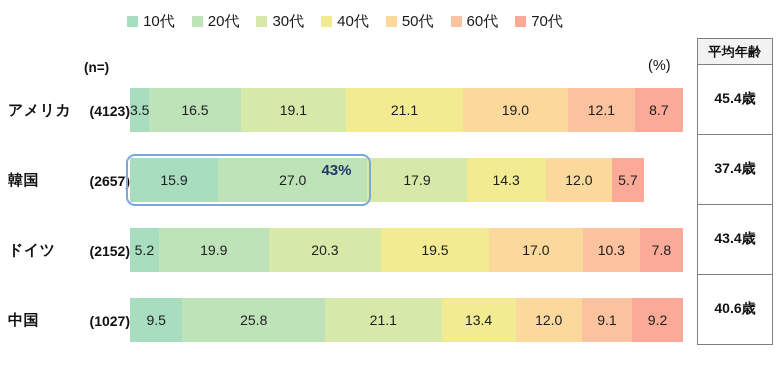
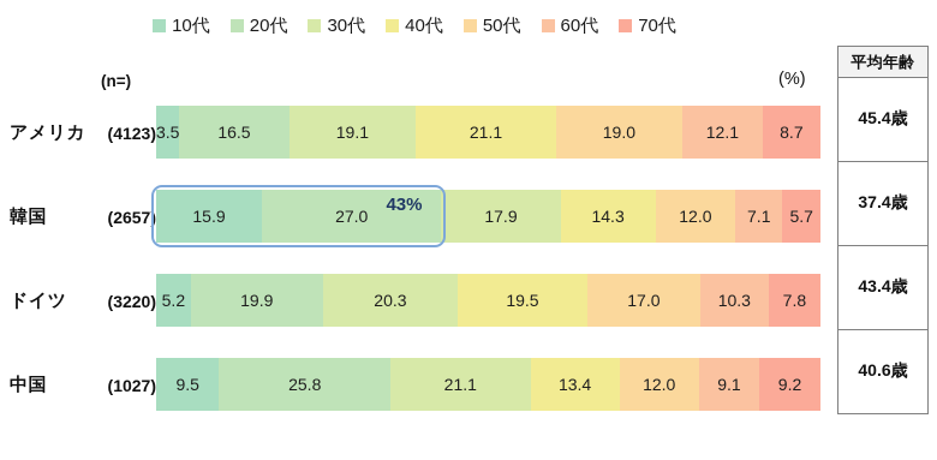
  10代
  20代
  30代
  40代
  50代
  60代
  70代
  (n=)
  (%)
  アメリカ
  (4123)
  3.5
  16.5
  19.1
  21.1
  19.0
  12.1
  8.7
  韓国
  (2657)
  15.9
  27.0
  17.9
  14.3
  12.0
+ 7.1
  5.7
  43%
  ドイツ
- (2152)
+ (3220)
  5.2
  19.9
  20.3
  19.5
  17.0
  10.3
  7.8
  中国
  (1027)
  9.5
  25.8
  21.1
  13.4
  12.0
  9.1
  9.2
  平均年齢
  45.4歳
  37.4歳
  43.4歳
  40.6歳
